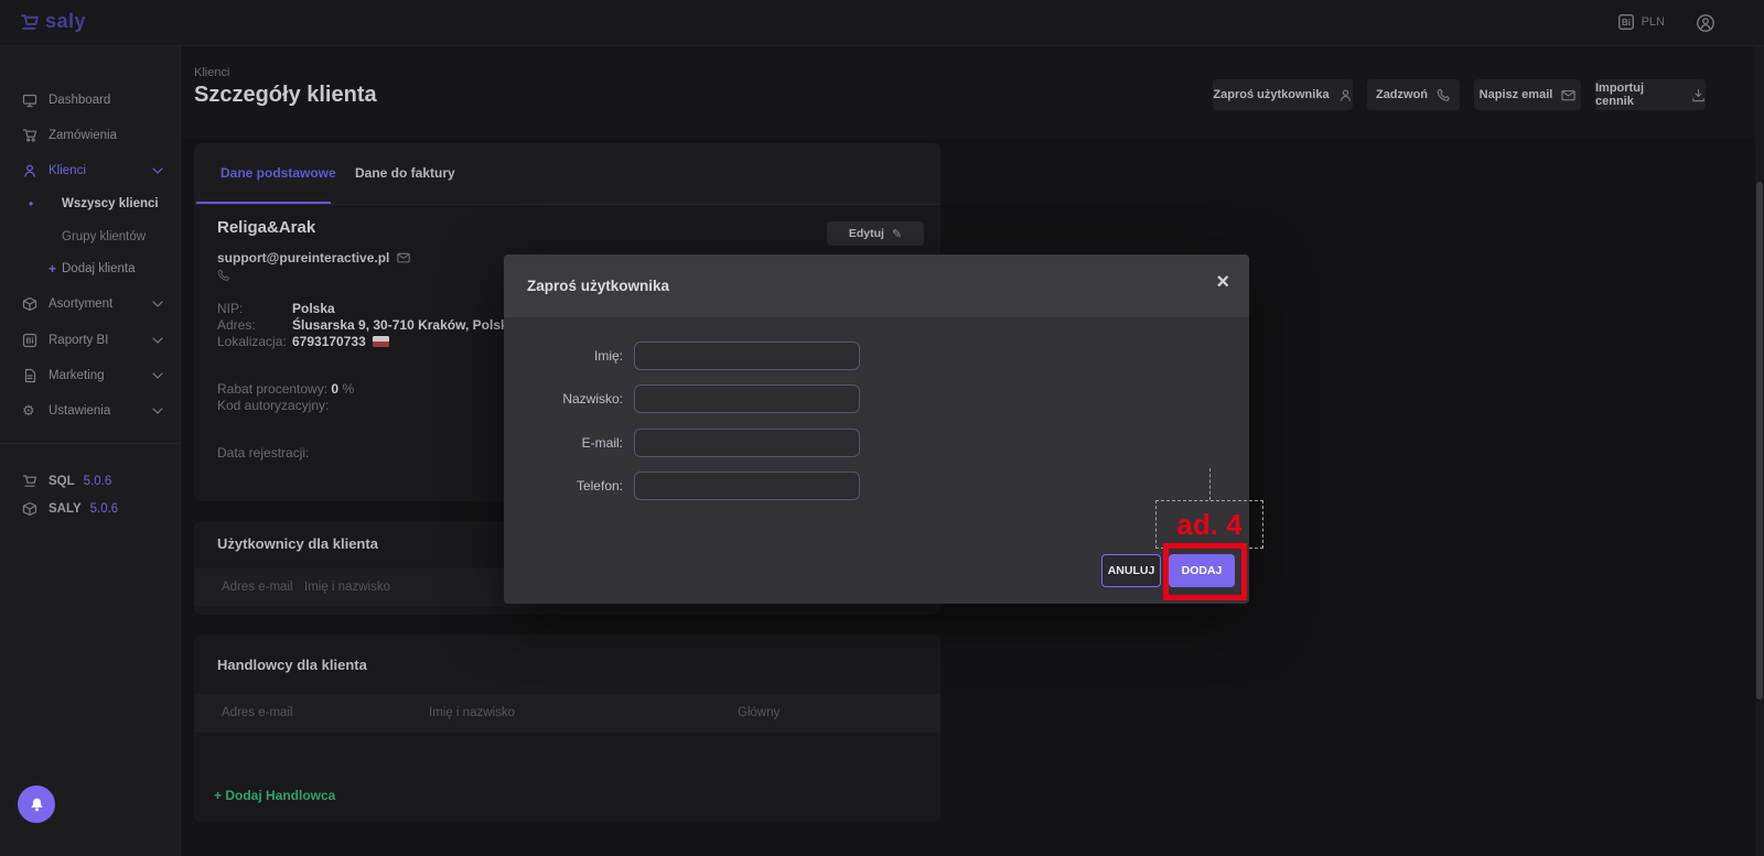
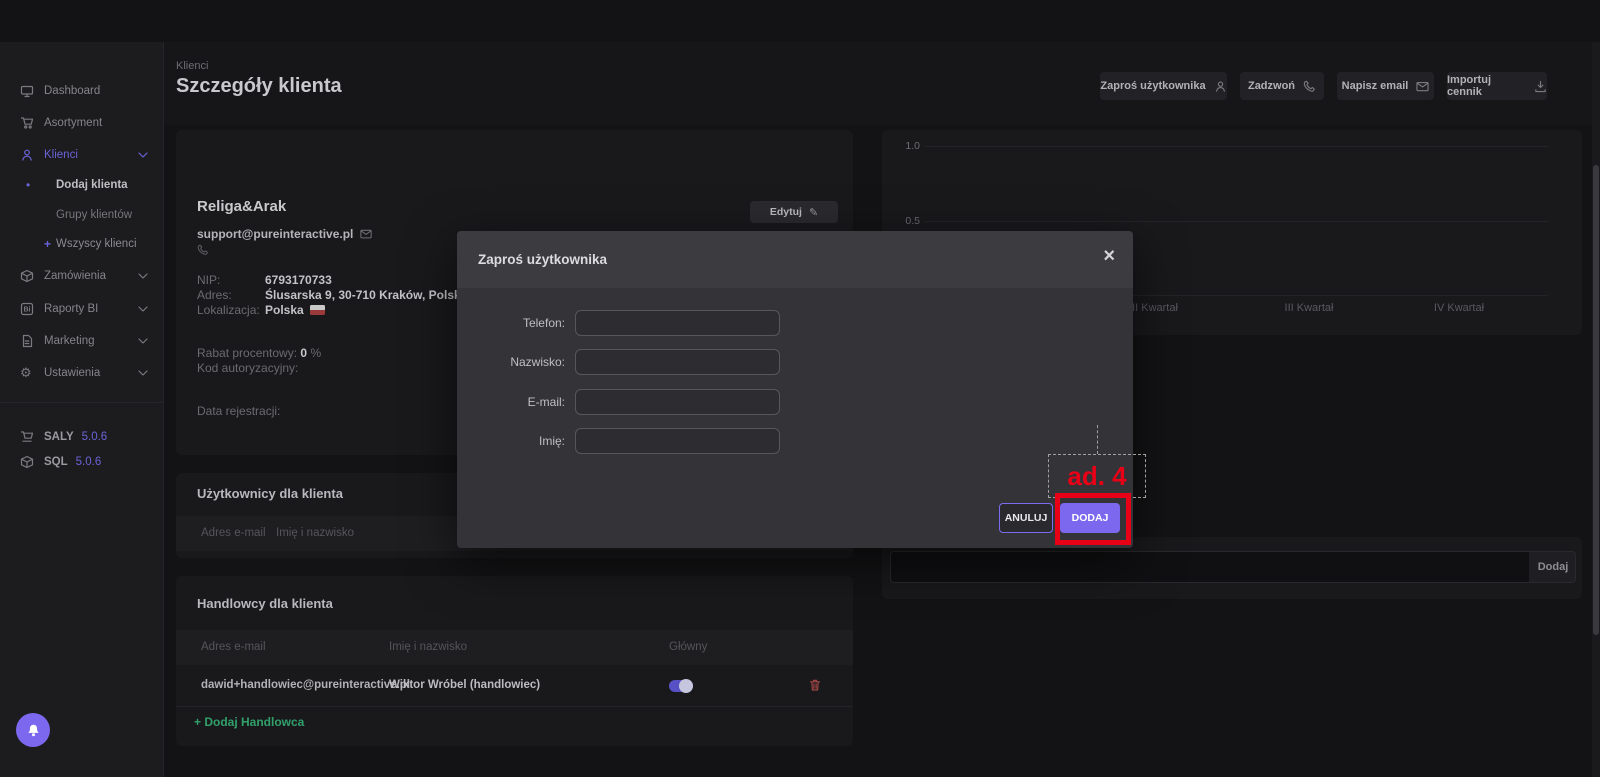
- saly
- Bi
- PLN
  Dashboard
- Zamówienia
+ Asortyment
  Klienci
  •
- Wszyscy klienci
+ Dodaj klienta
  Grupy klientów
  +
- Dodaj klienta
+ Wszyscy klienci
- Asortyment
+ Zamówienia
  Raporty BI
  Marketing
  ⚙
  Ustawienia
- SQL
+ SALY
  5.0.6
- SALY
+ SQL
  5.0.6
  Klienci
  Szczegóły klienta
  Zaproś użytkownika
  Zadzwoń
  Napisz email
  Importuj cennik
- Dane podstawowe
- Dane do faktury
  Religa&Arak
  Edytuj
  ✎
  support@pureinteractive.pl
- NIP: Polska
+ NIP: 6793170733
  Adres: Ślusarska 9, 30-710 Kraków, Pols
- Lokalizacja: 6793170733
+ Lokalizacja: Polska
  Rabat procentowy: 0 %
  Kod autoryzacyjny:
  Data rejestracji:
  Użytkownicy dla klienta
  Adres e-mail
  Imię i nazwisko
  Handlowcy dla klienta
  Adres e-mail
  Imię i nazwisko
  Główny
+ dawid+handlowiec@pureinteractive.pl
+ Wiktor Wróbel (handlowiec)
  + Dodaj Handlowca
+ 1.0
+ 0.5
+ II Kwartał
+ III Kwartał
+ IV Kwartał
+ Dodaj
  Zaproś użytkownika
  ×
- Imię:
+ Telefon:
  Nazwisko:
  E-mail:
- Telefon:
+ Imię:
  ANULUJ
  DODAJ
  ad. 4
